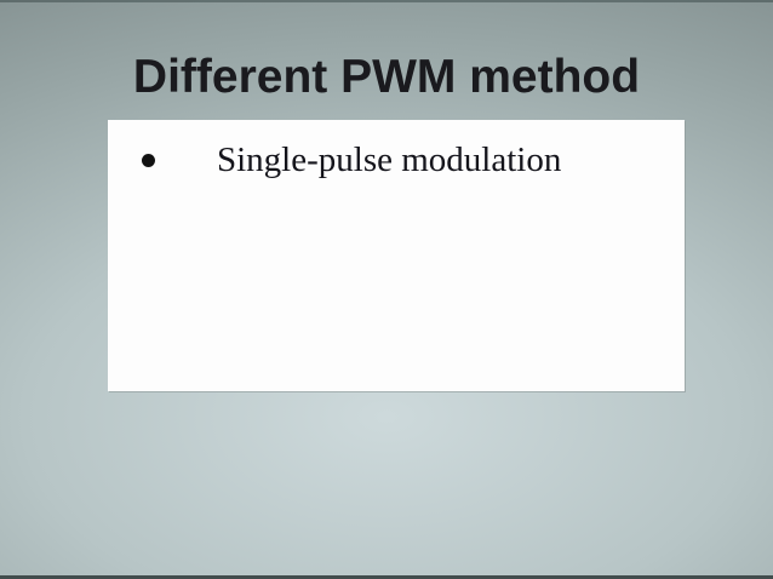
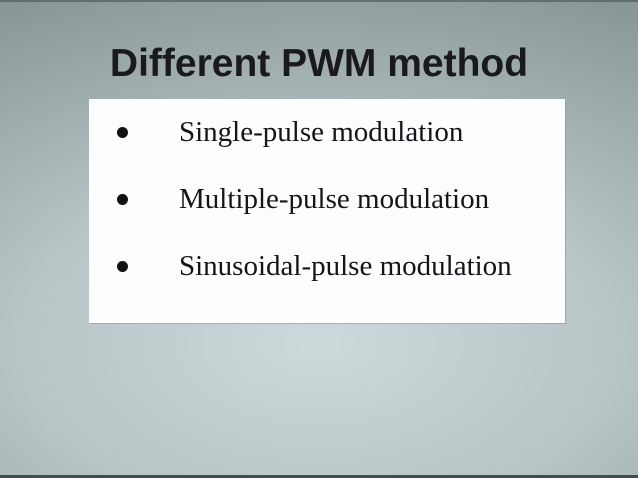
  Different PWM method
  Single-pulse modulation
+ Multiple-pulse modulation
+ Sinusoidal-pulse modulation
